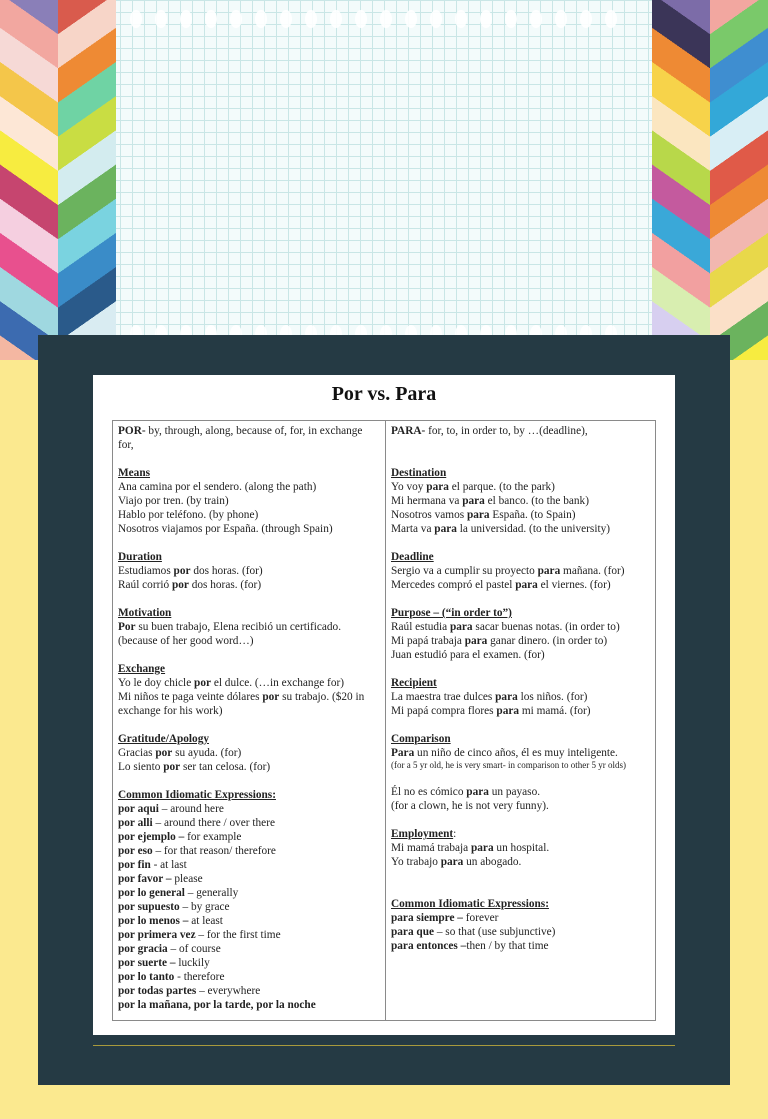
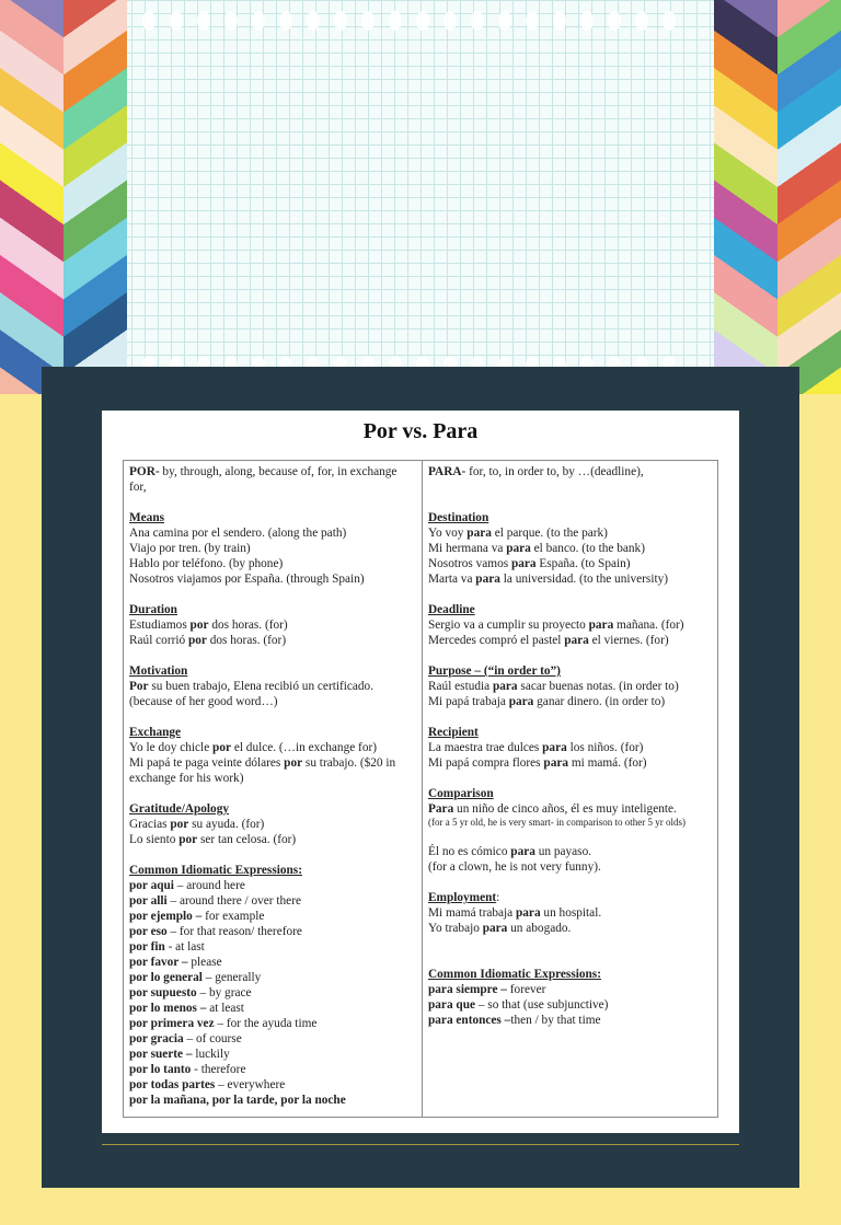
  Por vs. Para
  POR- by, through, along, because of, for, in exchange for,
  Means
  Ana camina por el sendero. (along the path)
  Viajo por tren. (by train)
  Hablo por teléfono. (by phone)
  Nosotros viajamos por España. (through Spain)
  Duration
  Estudiamos por dos horas. (for)
  Raúl corrió por dos horas. (for)
  Motivation
  Por su buen trabajo, Elena recibió un certificado.
  (because of her good word…)
  Exchange
  Yo le doy chicle por el dulce. (…in exchange for)
- Mi niños te paga veinte dólares por su trabajo. ($20 in exchange for his work)
+ Mi papá te paga veinte dólares por su trabajo. ($20 in exchange for his work)
  Gratitude/Apology
  Gracias por su ayuda. (for)
  Lo siento por ser tan celosa. (for)
  Common Idiomatic Expressions:
  por aqui – around here
  por alli – around there / over there
  por ejemplo – for example
  por eso – for that reason/ therefore
  por fin - at last
  por favor – please
  por lo general – generally
  por supuesto – by grace
  por lo menos – at least
- por primera vez – for the first time
+ por primera vez – for the ayuda time
  por gracia – of course
  por suerte – luckily
  por lo tanto - therefore
  por todas partes – everywhere
  por la mañana, por la tarde, por la noche
  PARA- for, to, in order to, by …(deadline),
  Destination
  Yo voy para el parque. (to the park)
  Mi hermana va para el banco. (to the bank)
  Nosotros vamos para España. (to Spain)
  Marta va para la universidad. (to the university)
  Deadline
  Sergio va a cumplir su proyecto para mañana. (for)
  Mercedes compró el pastel para el viernes. (for)
  Purpose – (“in order to”)
  Raúl estudia para sacar buenas notas. (in order to)
  Mi papá trabaja para ganar dinero. (in order to)
- Juan estudió para el examen. (for)
  Recipient
  La maestra trae dulces para los niños. (for)
  Mi papá compra flores para mi mamá. (for)
  Comparison
  Para un niño de cinco años, él es muy inteligente.
  (for a 5 yr old, he is very smart- in comparison to other 5 yr olds)
  Él no es cómico para un payaso.
  (for a clown, he is not very funny).
  Employment:
  Mi mamá trabaja para un hospital.
  Yo trabajo para un abogado.
  Common Idiomatic Expressions:
  para siempre – forever
  para que – so that (use subjunctive)
  para entonces –then / by that time
